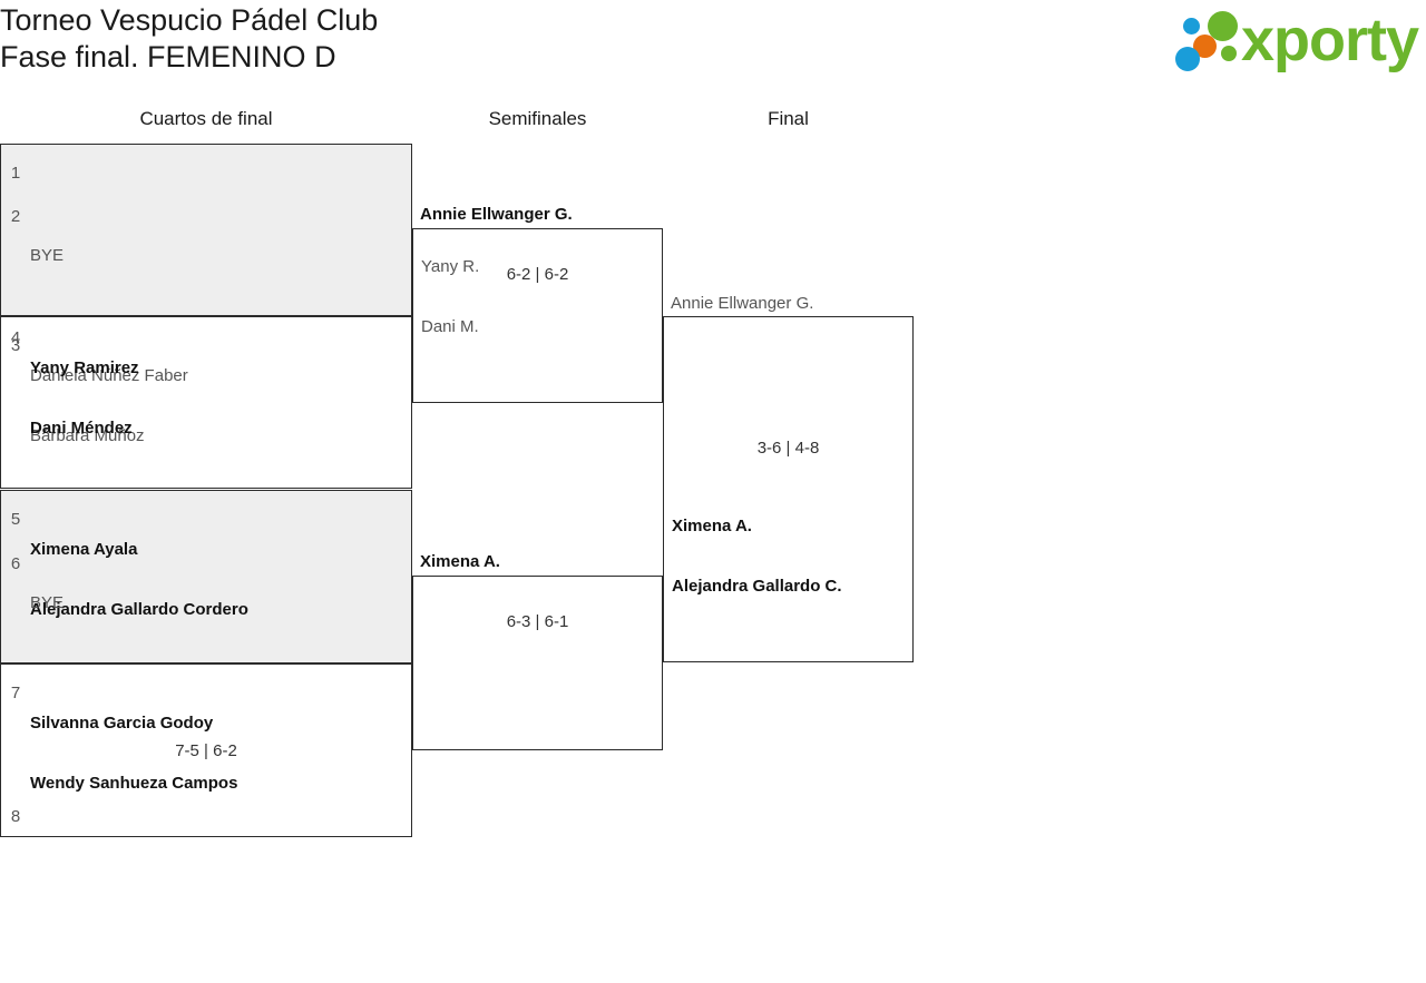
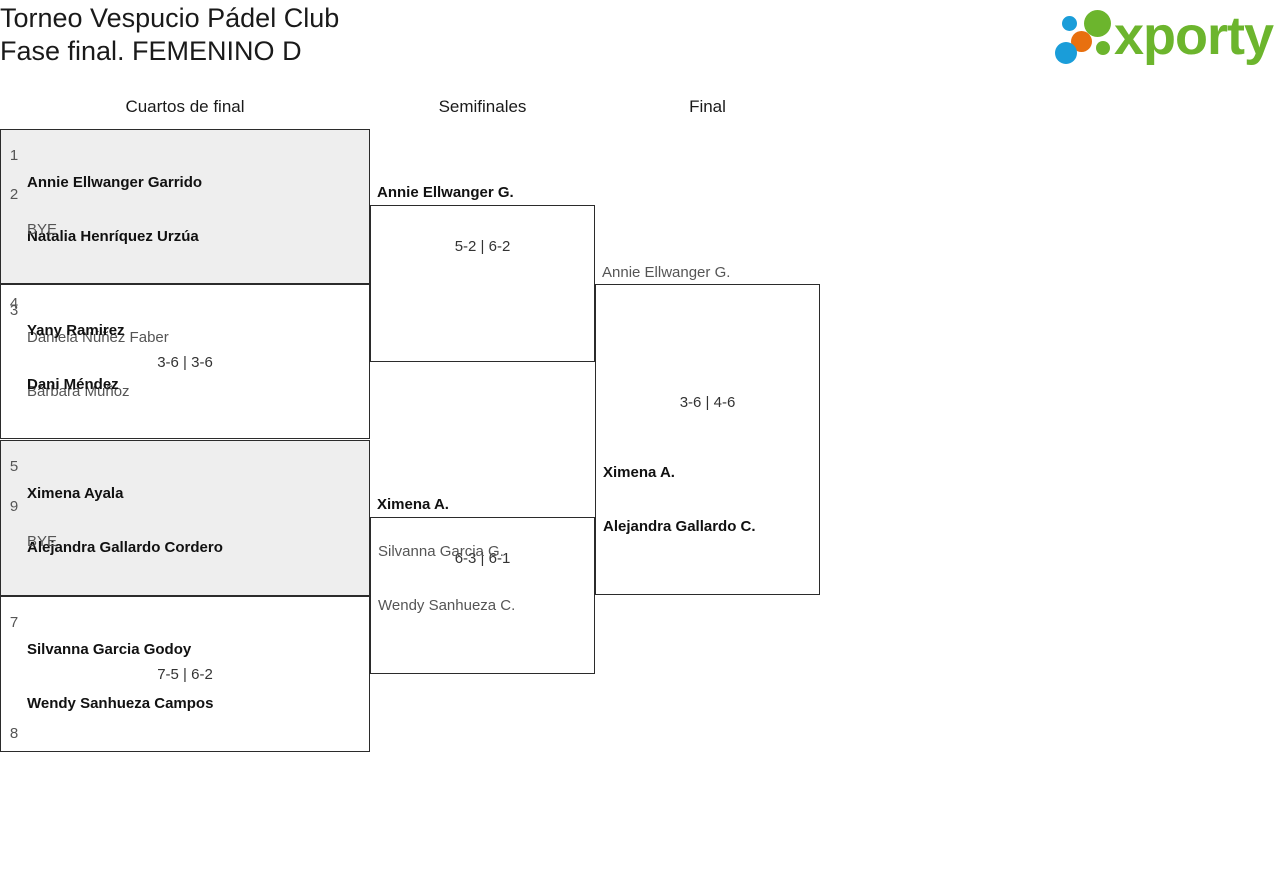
  Torneo Vespucio Pádel Club
  Fase final. FEMENINO D
  xporty
  Cuartos de final
  Semifinales
  Final
  1
+ Annie Ellwanger Garrido
+ Natalia Henríquez Urzúa
  2
  BYE
  3
  Daniela Núñez Faber
  Bárbara Muñoz
+ 3-6 | 3-6
  4
  Yany Ramirez
  Dani Méndez
  5
  Ximena Ayala
  Alejandra Gallardo Cordero
- 6
+ 9
  BYE
  7
  Silvanna Garcia Godoy
  Wendy Sanhueza Campos
  7-5 | 6-2
  8
  Annie Ellwanger G.
- 6-2 | 6-2
+ 5-2 | 6-2
- Yany R.
- Dani M.
  Ximena A.
  6-3 | 6-1
+ Silvanna Garcia G.
+ Wendy Sanhueza C.
  Annie Ellwanger G.
- 3-6 | 4-8
+ 3-6 | 4-6
  Ximena A.
  Alejandra Gallardo C.
